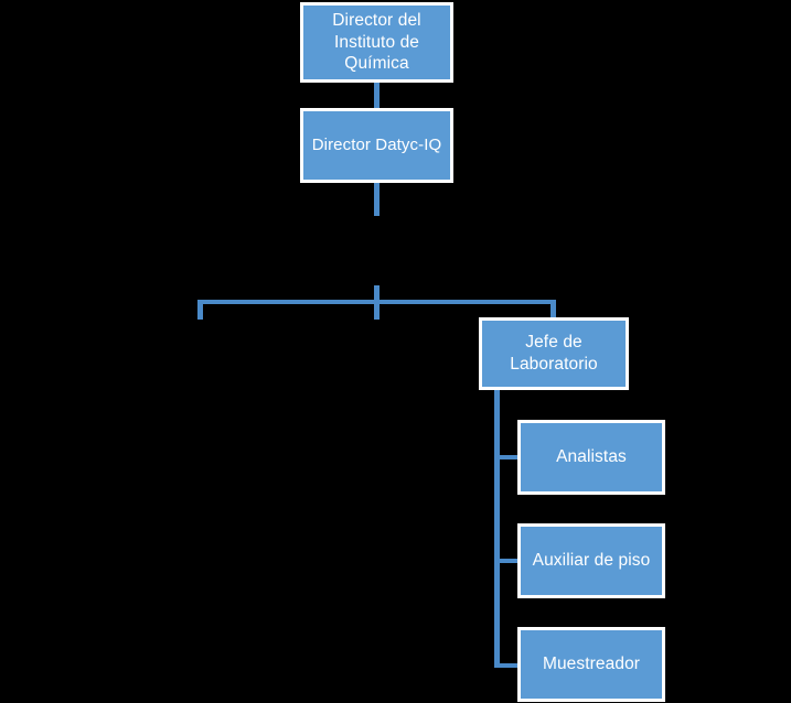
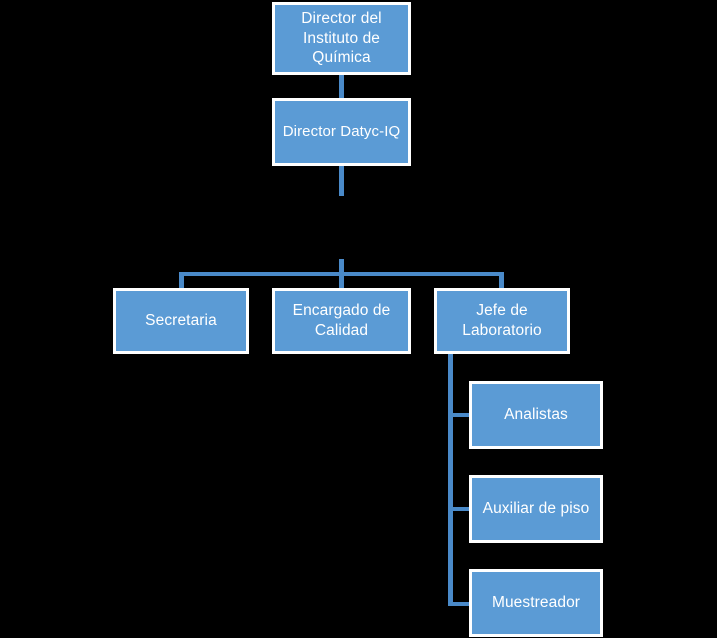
  Director del
  Instituto de
  Química
  Director Datyc-IQ
+ Secretaria
+ Encargado de
+ Calidad
  Jefe de
  Laboratorio
  Analistas
  Auxiliar de piso
  Muestreador
